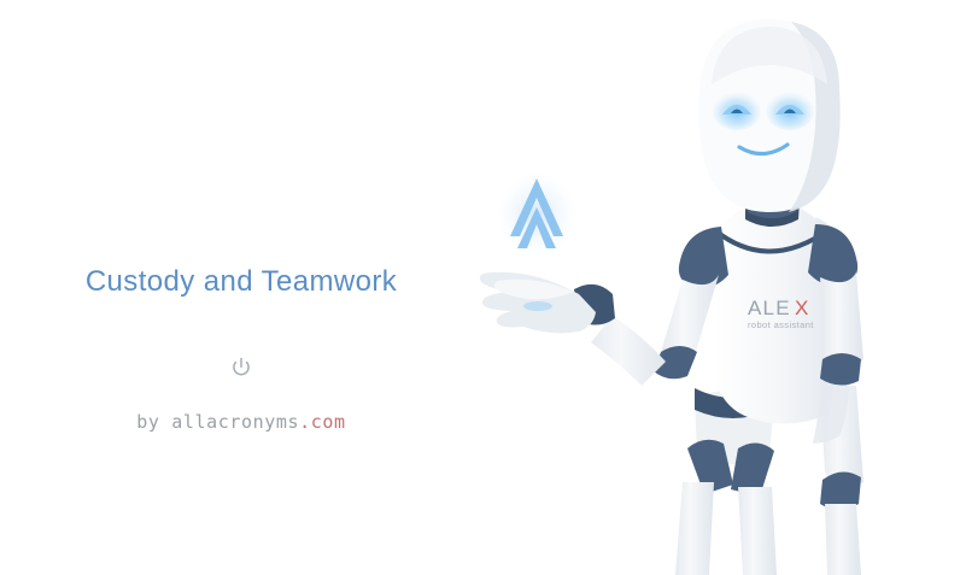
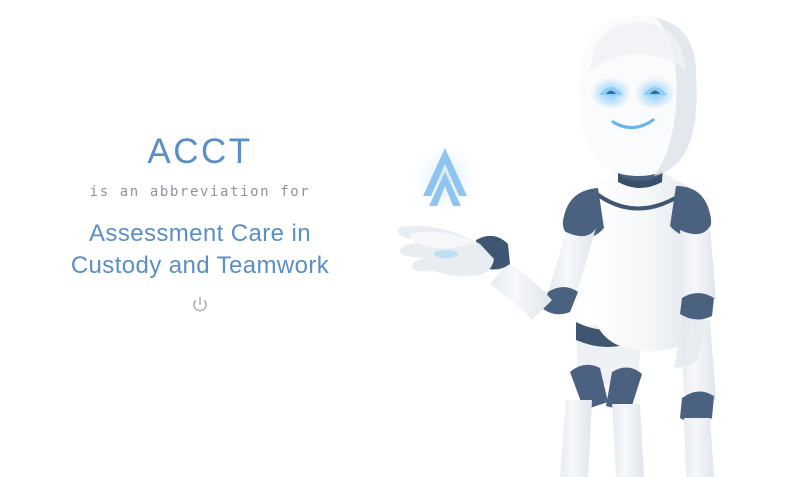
+ ACCT
+ is an abbreviation for
+ Assessment Care in
  Custody and Teamwork
- by allacronyms.com
- ALE
- X
- robot assistant
